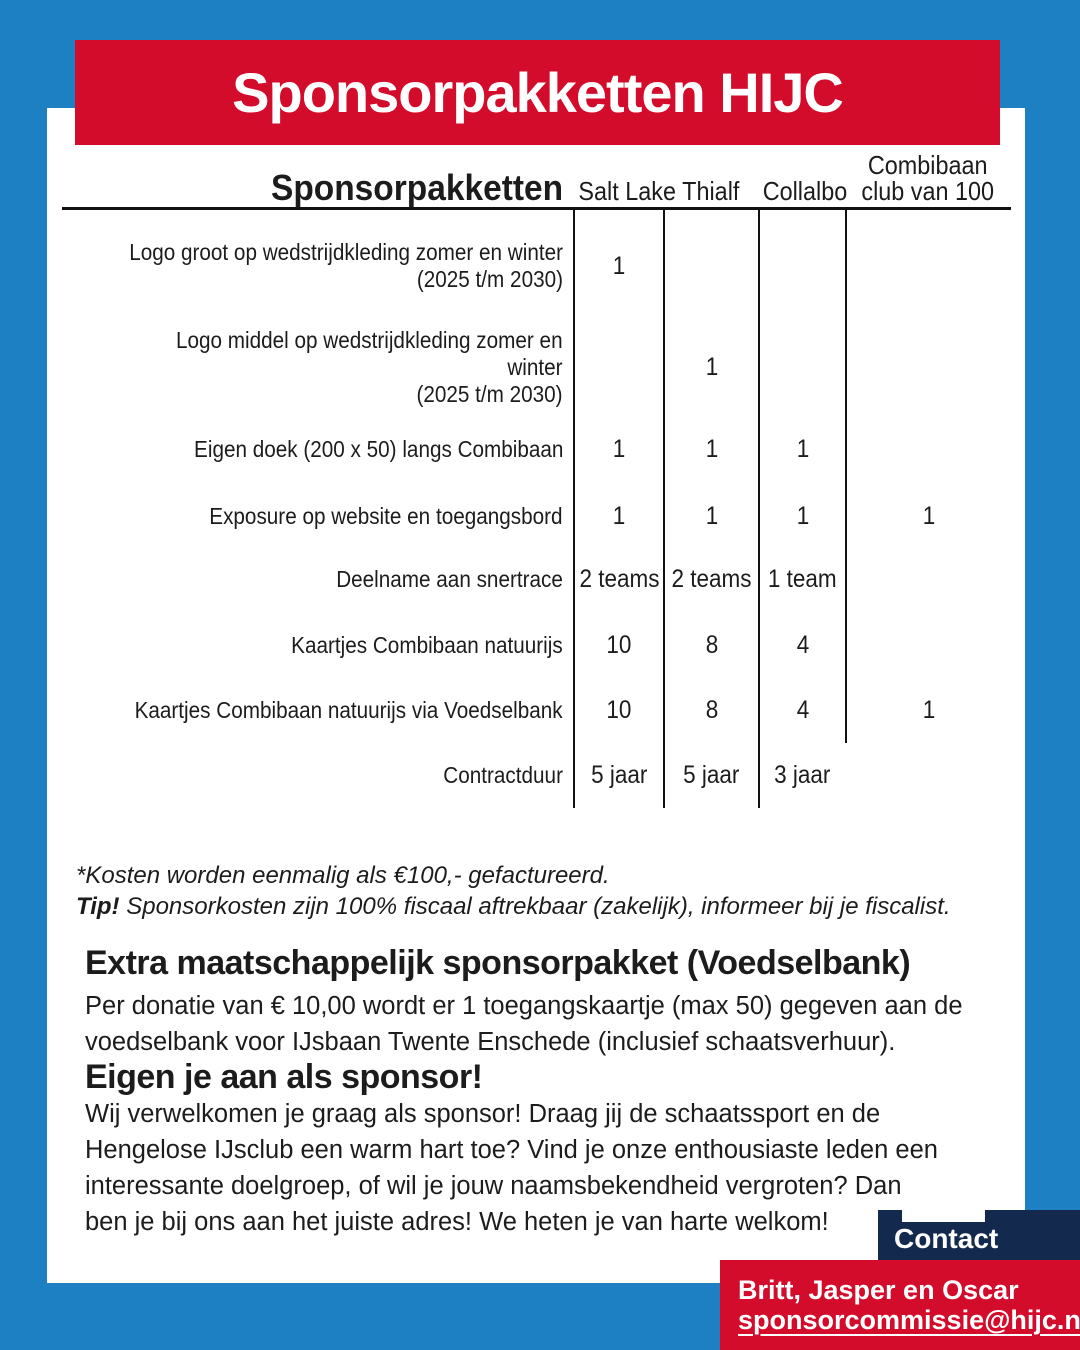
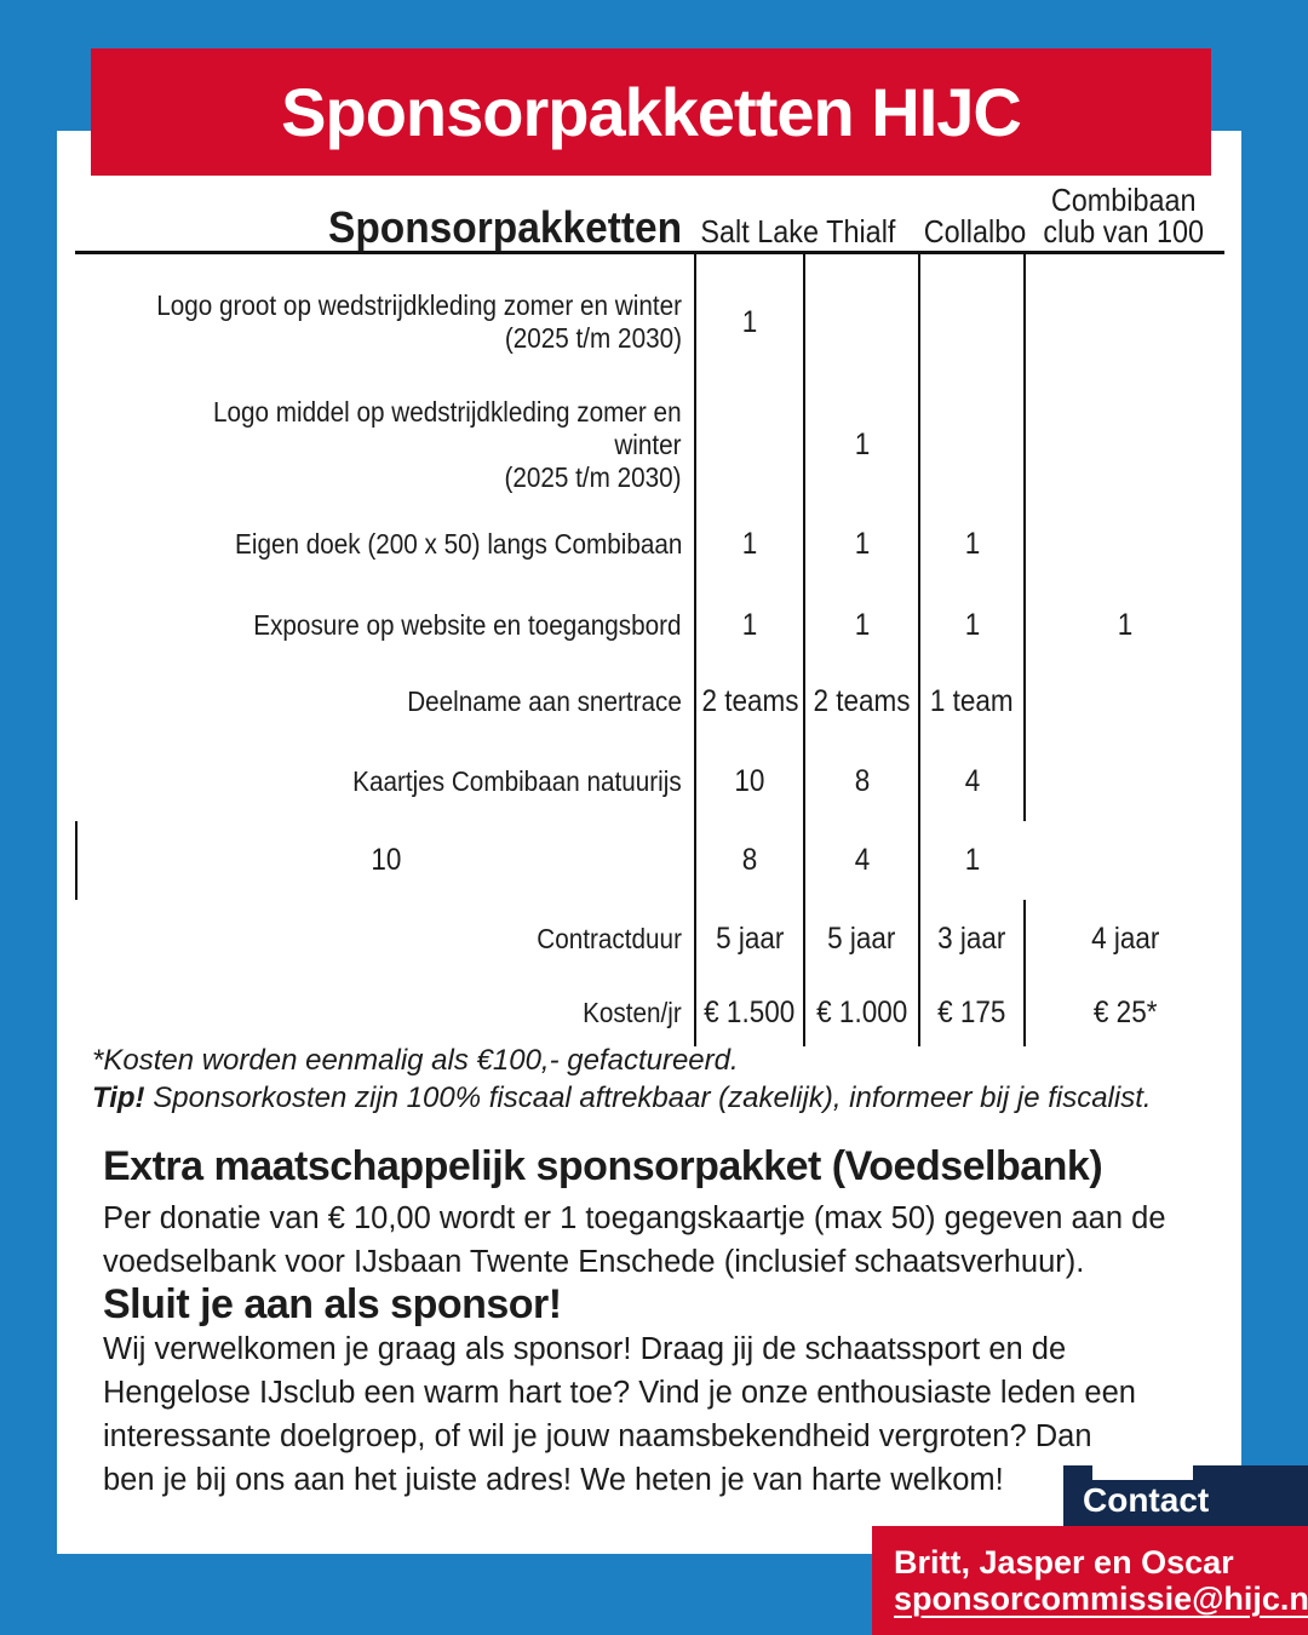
  Sponsorpakketten HIJC
  Sponsorpakketten
  Salt Lake
  Thialf
  Collalbo
  Combibaan
  club van 100
  Logo groot op wedstrijdkleding zomer en winter
  (2025 t/m 2030)
  1
  Logo middel op wedstrijdkleding zomer en
  winter
  (2025 t/m 2030)
  1
  Eigen doek (200 x 50) langs Combibaan
  1
  1
  1
  Exposure op website en toegangsbord
  1
  1
  1
  1
  Deelname aan snertrace
  2 teams
  2 teams
  1 team
  Kaartjes Combibaan natuurijs
  10
  8
  4
- Kaartjes Combibaan natuurijs via Voedselbank
  10
  8
  4
  1
  Contractduur
  5 jaar
  5 jaar
  3 jaar
+ 4 jaar
+ Kosten/jr
+ € 1.500
+ € 1.000
+ € 175
+ € 25*
  *Kosten worden eenmalig als €100,- gefactureerd.
  Tip! Sponsorkosten zijn 100% fiscaal aftrekbaar (zakelijk), informeer bij je fiscalist.
  Extra maatschappelijk sponsorpakket (Voedselbank)
  Per donatie van € 10,00 wordt er 1 toegangskaartje (max 50) gegeven aan de
  voedselbank voor IJsbaan Twente Enschede (inclusief schaatsverhuur).
- Eigen je aan als sponsor!
+ Sluit je aan als sponsor!
  Wij verwelkomen je graag als sponsor! Draag jij de schaatssport en de
  Hengelose IJsclub een warm hart toe? Vind je onze enthousiaste leden een
  interessante doelgroep, of wil je jouw naamsbekendheid vergroten? Dan
  ben je bij ons aan het juiste adres! We heten je van harte welkom!
  Contact
  Britt, Jasper en Oscar
  sponsorcommissie@hijc.n
